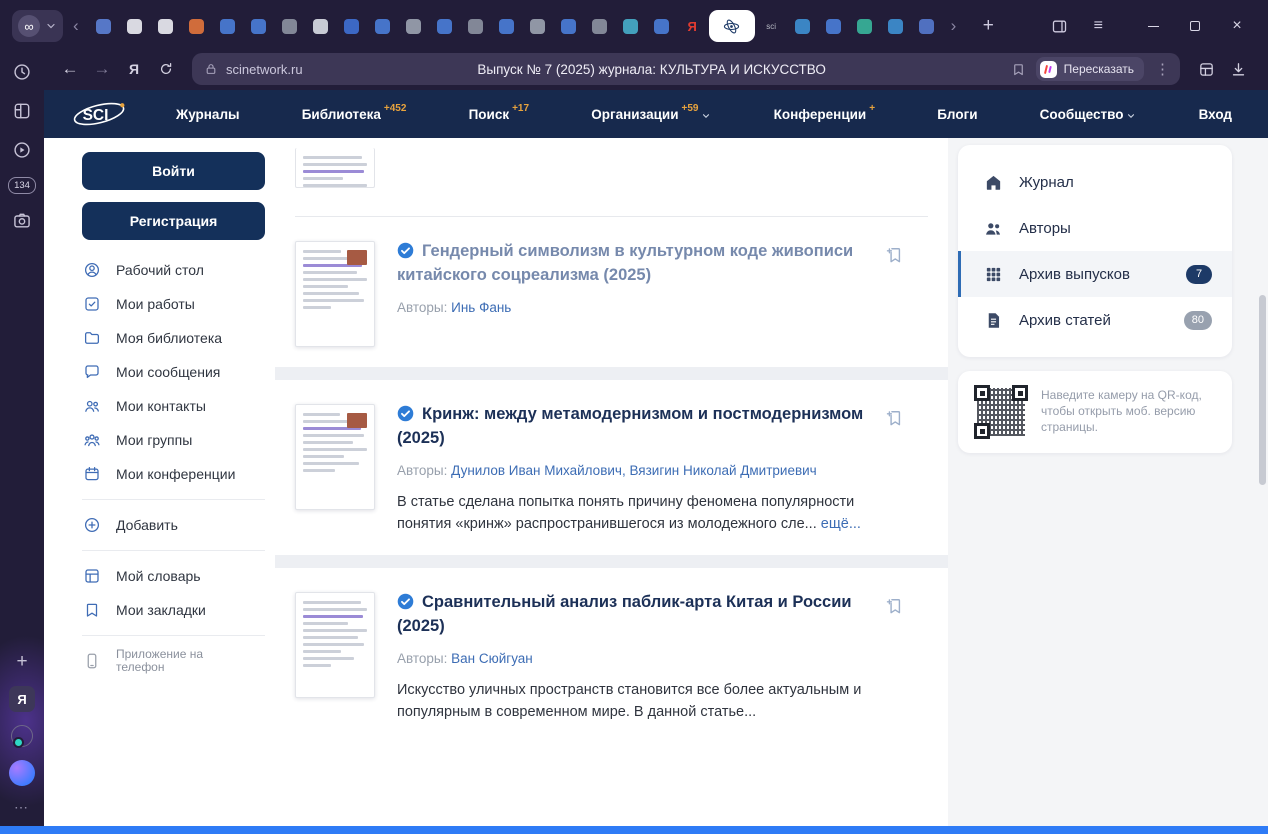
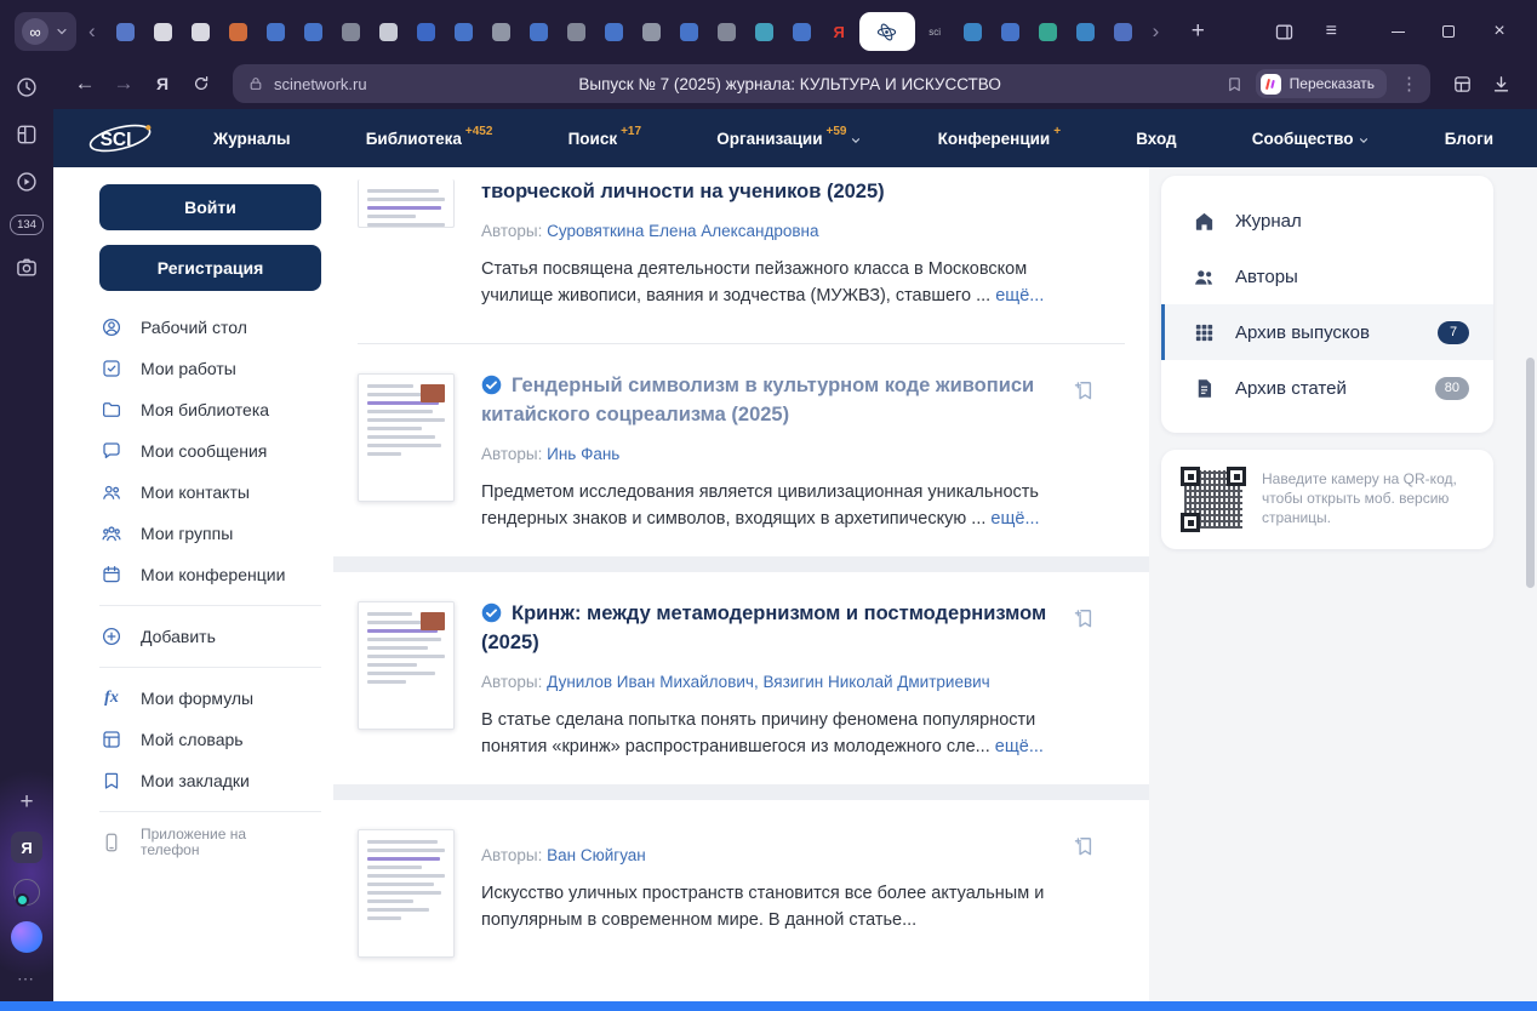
  ∞
  ‹
  Я
  sci
  ›
  +
  ≡
  ×
  ←
  →
  Я
  scinetwork.ru
  Выпуск № 7 (2025) журнала: КУЛЬТУРА И ИСКУССТВО
  Пересказать
  ⋮
  134
  +
  Я
  ⋯
  SCI
  Журналы
  Библиотека
  +452
  Поиск
  +17
  Организации
  +59
  Конференции
  +
- Блоги
+ Вход
  Сообщество
- Вход
+ Блоги
  Войти
  Регистрация
  Рабочий стол
  Мои работы
  Моя библиотека
  Мои сообщения
  Мои контакты
  Мои группы
  Мои конференции
  Добавить
+ fx
+ Мои формулы
  Мой словарь
  Мои закладки
  Приложение на телефон
+ творческой личности на учеников (2025)
+ Авторы: Суровяткина Елена Александровна
+ Статья посвящена деятельности пейзажного класса в Московском училище живописи, ваяния и зодчества (МУЖВЗ), ставшего ... ещё...
  Гендерный символизм в культурном коде живописи китайского соцреализма (2025)
  Авторы: Инь Фань
+ Предметом исследования является цивилизационная уникальность гендерных знаков и символов, входящих в архетипическую ... ещё...
  Кринж: между метамодернизмом и постмодернизмом (2025)
  Авторы: Дунилов Иван Михайлович, Вязигин Николай Дмитриевич
  В статье сделана попытка понять причину феномена популярности понятия «кринж» распространившегося из молодежного сле... ещё...
- Сравнительный анализ паблик-арта Китая и России (2025)
  Авторы: Ван Сюйгуан
  Искусство уличных пространств становится все более актуальным и популярным в современном мире. В данной статье...
  Журнал
  Авторы
  Архив выпусков
  7
  Архив статей
  80
  Наведите камеру на QR-код, чтобы открыть моб. версию страницы.
